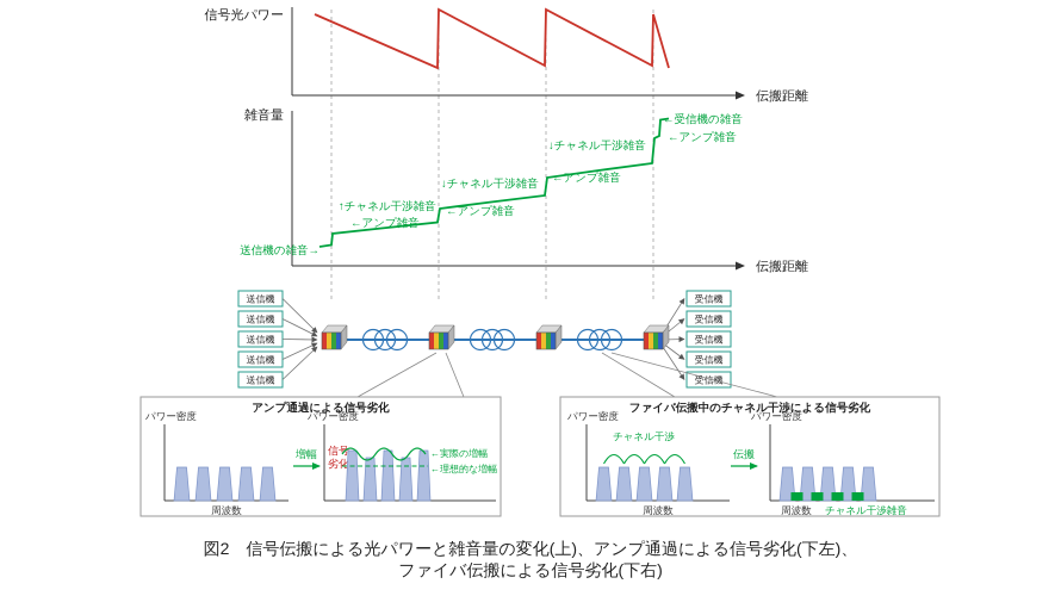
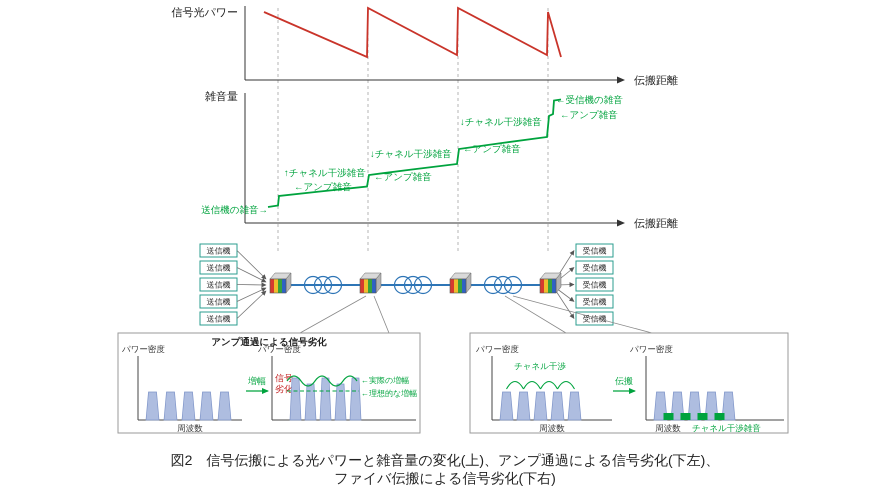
  信号光パワー
  伝搬距離
  雑音量
  伝搬距離
  送信機の雑音→
  ↑チャネル干渉雑音
  ←アンプ雑音
  ↓チャネル干渉雑音
  ←アンプ雑音
  ↓チャネル干渉雑音
  ←アンプ雑音
  ←受信機の雑音
  ←アンプ雑音
  送信機
  送信機
  送信機
  送信機
  送信機
  受信機
  受信機
  受信機
  受信機
  受信機
  アンプ通過による信号劣化
  パワー密度
  周波数
  増幅
  パワー密度
  信号
  劣化
  ←実際の増幅
  ←理想的な増幅
- ファイバ伝搬中のチャネル干渉による信号劣化
  パワー密度
  周波数
  チャネル干渉
  伝搬
  パワー密度
  周波数
  チャネル干渉雑音
  図2 信号伝搬による光パワーと雑音量の変化(上)、アンプ通過による信号劣化(下左)、
  ファイバ伝搬による信号劣化(下右)
